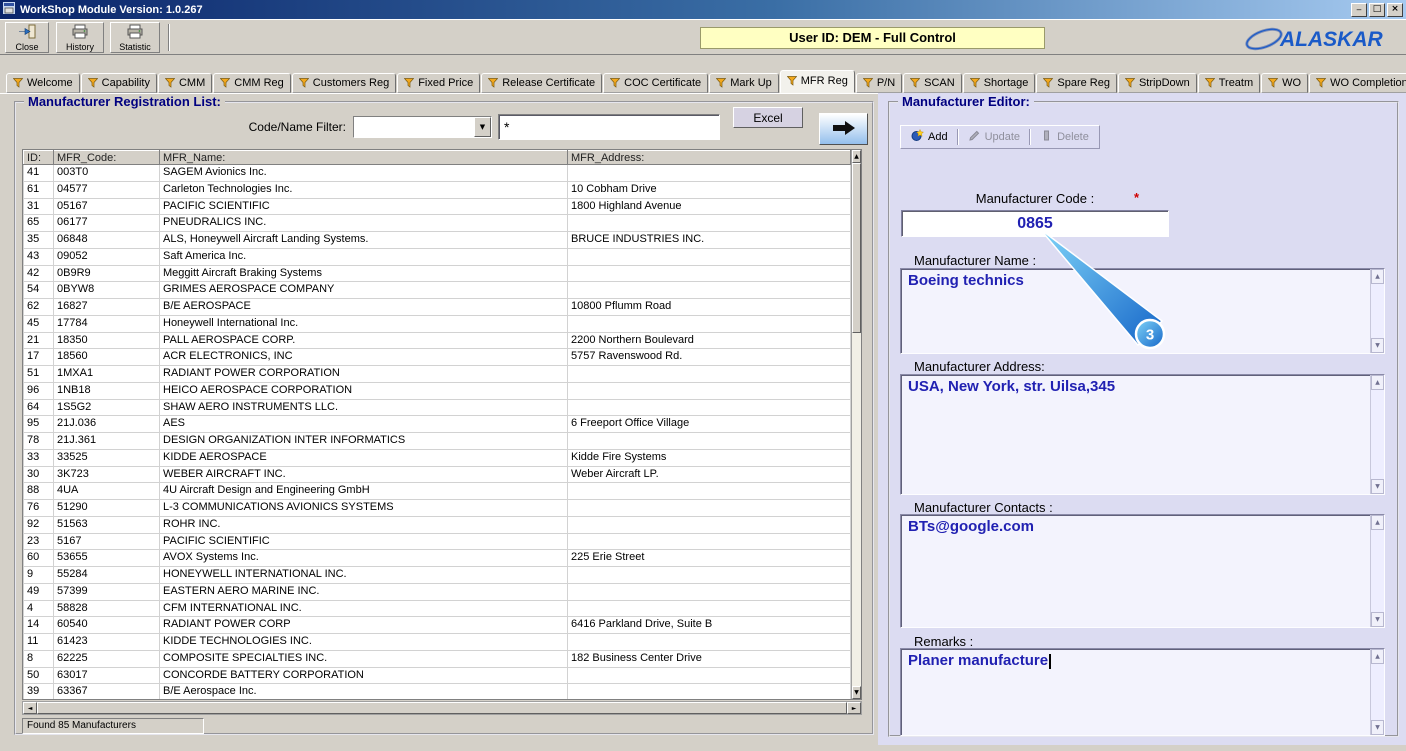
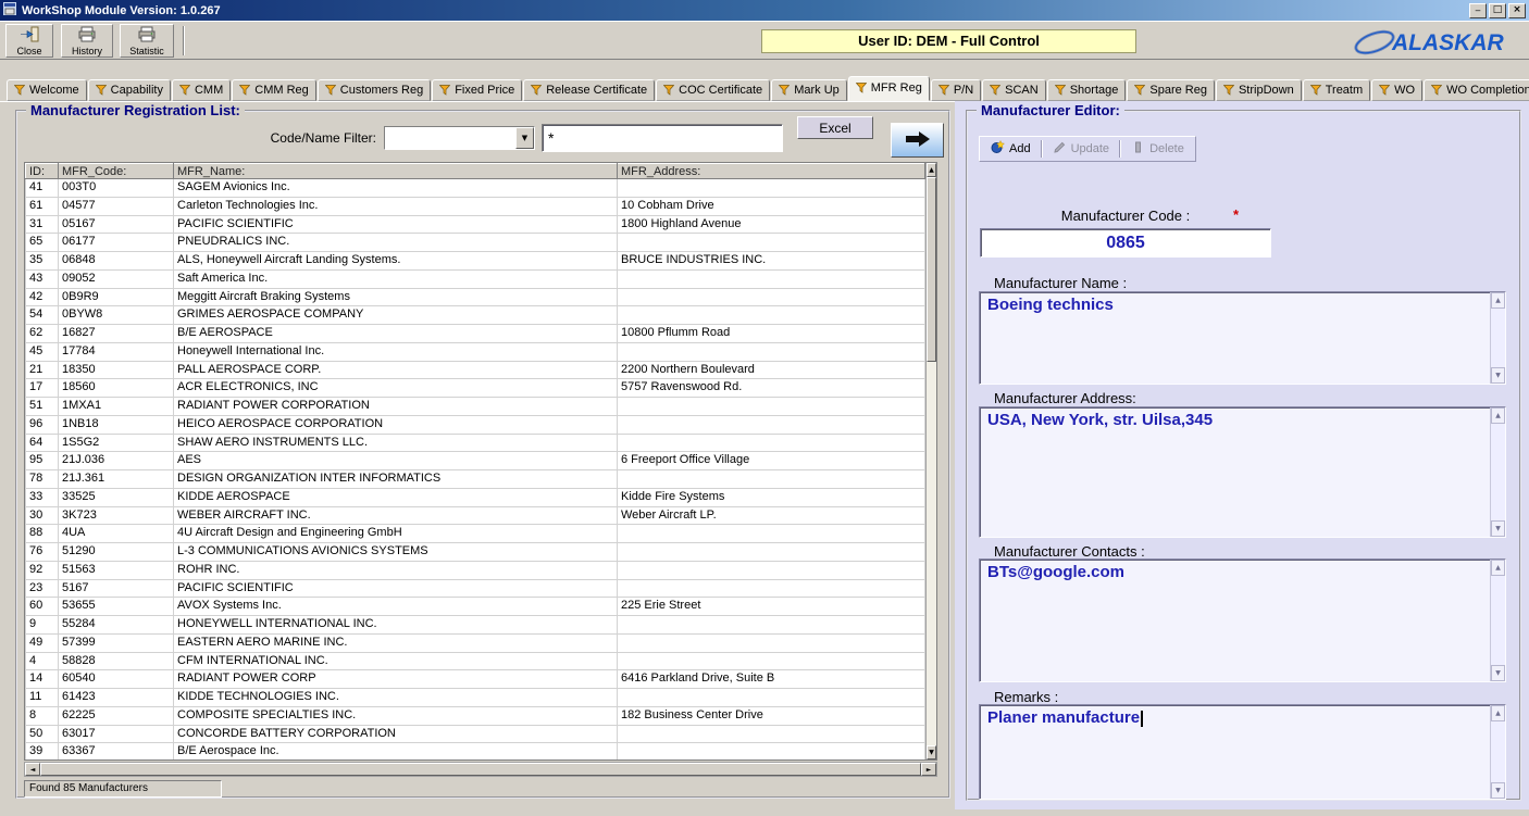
  WorkShop Module Version: 1.0.267
  Close
  History
  Statistic
  User ID: DEM - Full Control
  ALASKAR
  Welcome
  Capability
  CMM
  CMM Reg
  Customers Reg
  Fixed Price
  Release Certificate
  COC Certificate
  Mark Up
  MFR Reg
  P/N
  SCAN
  Shortage
  Spare Reg
  StripDown
  Treatm
  WO
  WO Completion
  Manufacturer Registration List:
  Code/Name Filter:
  *
  Excel
  ID:	MFR_Code:	MFR_Name:	MFR_Address:
  41	003T0	SAGEM Avionics Inc.
  61	04577	Carleton Technologies Inc.	10 Cobham Drive
  31	05167	PACIFIC SCIENTIFIC	1800 Highland Avenue
  65	06177	PNEUDRALICS INC.
  35	06848	ALS, Honeywell Aircraft Landing Systems.	BRUCE INDUSTRIES INC.
  43	09052	Saft America Inc.
  42	0B9R9	Meggitt Aircraft Braking Systems
  54	0BYW8	GRIMES AEROSPACE COMPANY
  62	16827	B/E AEROSPACE	10800 Pflumm Road
  45	17784	Honeywell International Inc.
  21	18350	PALL AEROSPACE CORP.	2200 Northern Boulevard
  17	18560	ACR ELECTRONICS, INC	5757 Ravenswood Rd.
  51	1MXA1	RADIANT POWER CORPORATION
  96	1NB18	HEICO AEROSPACE CORPORATION
  64	1S5G2	SHAW AERO INSTRUMENTS LLC.
  95	21J.036	AES	6 Freeport Office Village
  78	21J.361	DESIGN ORGANIZATION INTER INFORMATICS
  33	33525	KIDDE AEROSPACE	Kidde Fire Systems
  30	3K723	WEBER AIRCRAFT INC.	Weber Aircraft LP.
  88	4UA	4U Aircraft Design and Engineering GmbH
  76	51290	L-3 COMMUNICATIONS AVIONICS SYSTEMS
  92	51563	ROHR INC.
  23	5167	PACIFIC SCIENTIFIC
  60	53655	AVOX Systems Inc.	225 Erie Street
  9	55284	HONEYWELL INTERNATIONAL INC.
  49	57399	EASTERN AERO MARINE INC.
  4	58828	CFM INTERNATIONAL INC.
  14	60540	RADIANT POWER CORP	6416 Parkland Drive, Suite B
  11	61423	KIDDE TECHNOLOGIES INC.
  8	62225	COMPOSITE SPECIALTIES INC.	182 Business Center Drive
  50	63017	CONCORDE BATTERY CORPORATION
  39	63367	B/E Aerospace Inc.
  Found 85 Manufacturers
  Manufacturer Editor:
  Add
  Update
  Delete
  Manufacturer Code :
  *
  0865
  Manufacturer Name :
  Boeing technics
  Manufacturer Address:
  USA, New York, str. Uilsa,345
  Manufacturer Contacts :
  BTs@google.com
  Remarks :
  Planer manufacture
- 3
